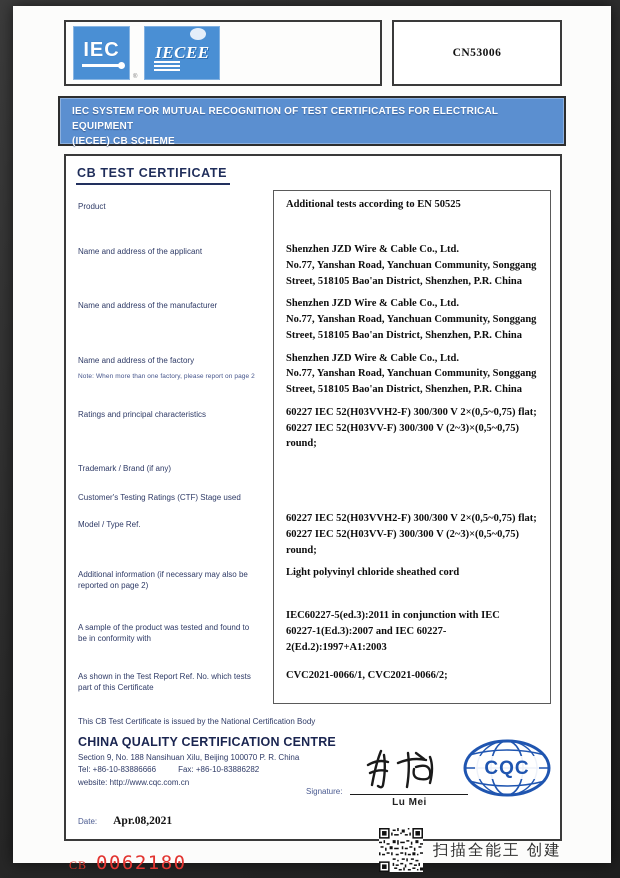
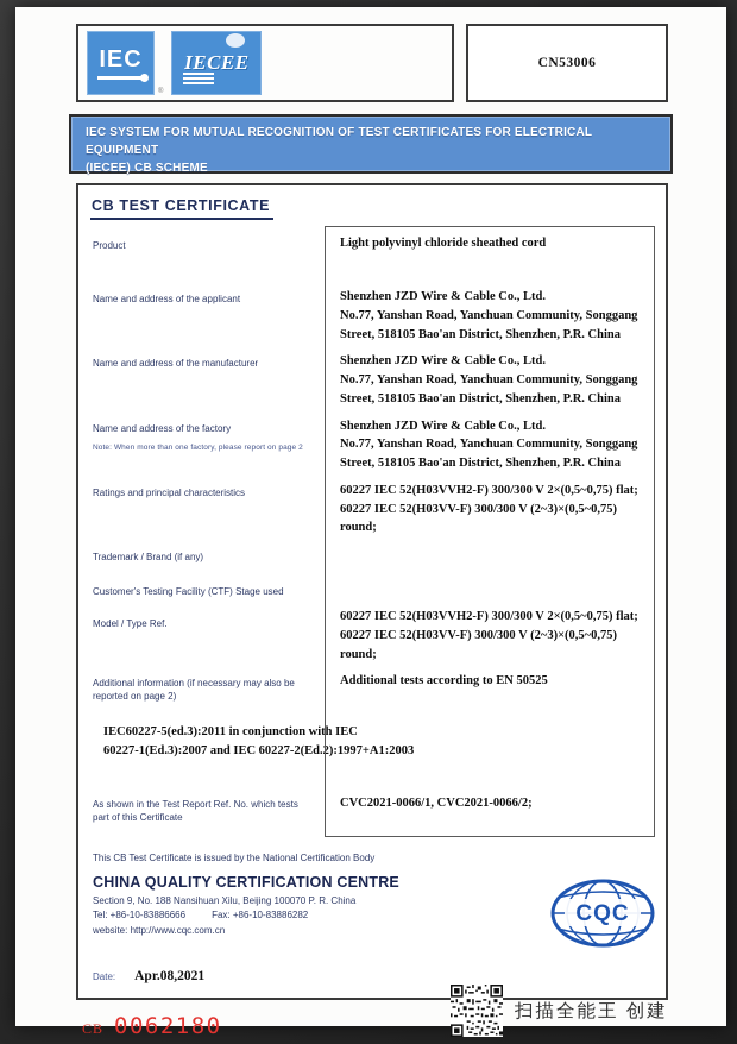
  IEC
  IECEE
  CN53006
  IEC SYSTEM FOR MUTUAL RECOGNITION OF TEST CERTIFICATES FOR ELECTRICAL EQUIPMENT
  (IECEE) CB SCHEME
  CB TEST CERTIFICATE
  Product
- Additional tests according to EN 50525
+ Light polyvinyl chloride sheathed cord
  Name and address of the applicant
  Shenzhen JZD Wire & Cable Co., Ltd.
  No.77, Yanshan Road, Yanchuan Community, Songgang
  Street, 518105 Bao'an District, Shenzhen, P.R. China
  Name and address of the manufacturer
  Shenzhen JZD Wire & Cable Co., Ltd.
  No.77, Yanshan Road, Yanchuan Community, Songgang
  Street, 518105 Bao'an District, Shenzhen, P.R. China
  Name and address of the factory
  Shenzhen JZD Wire & Cable Co., Ltd.
  No.77, Yanshan Road, Yanchuan Community, Songgang
  Street, 518105 Bao'an District, Shenzhen, P.R. China
  Ratings and principal characteristics
  60227 IEC 52(H03VVH2-F) 300/300 V 2×(0,5~0,75) flat;
  60227 IEC 52(H03VV-F) 300/300 V (2~3)×(0,5~0,75) round;
  Trademark / Brand (if any)
- Customer's Testing Ratings (CTF) Stage used
+ Customer's Testing Facility (CTF) Stage used
  Model / Type Ref.
  60227 IEC 52(H03VVH2-F) 300/300 V 2×(0,5~0,75) flat;
  60227 IEC 52(H03VV-F) 300/300 V (2~3)×(0,5~0,75) round;
  Additional information (if necessary may also be reported on page 2)
- Light polyvinyl chloride sheathed cord
+ Additional tests according to EN 50525
- A sample of the product was tested and found to be in conformity with
  IEC60227-5(ed.3):2011 in conjunction with IEC
  60227-1(Ed.3):2007 and IEC 60227-2(Ed.2):1997+A1:2003
  As shown in the Test Report Ref. No. which tests part of this Certificate
  CVC2021-0066/1, CVC2021-0066/2;
  This CB Test Certificate is issued by the National Certification Body
  CHINA QUALITY CERTIFICATION CENTRE
  Section 9, No. 188 Nansihuan Xilu, Beijing 100070 P. R. China
  Tel: +86-10-83886666
  Fax: +86-10-83886282
  website: http://www.cqc.com.cn
  Date:
  Apr.08,2021
- Signature:
- Lu Mei
  CQC
  CB
  0062180
  扫描全能王 创建
